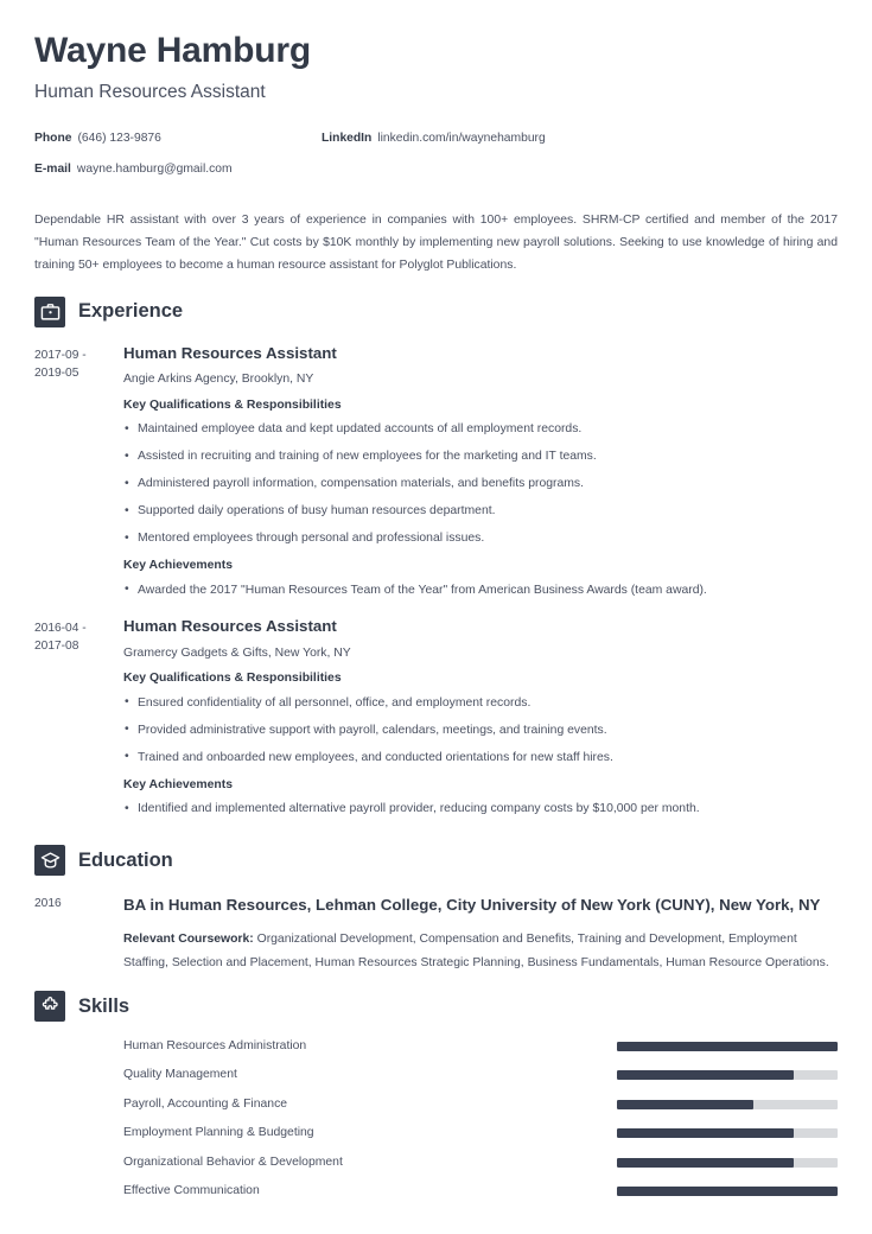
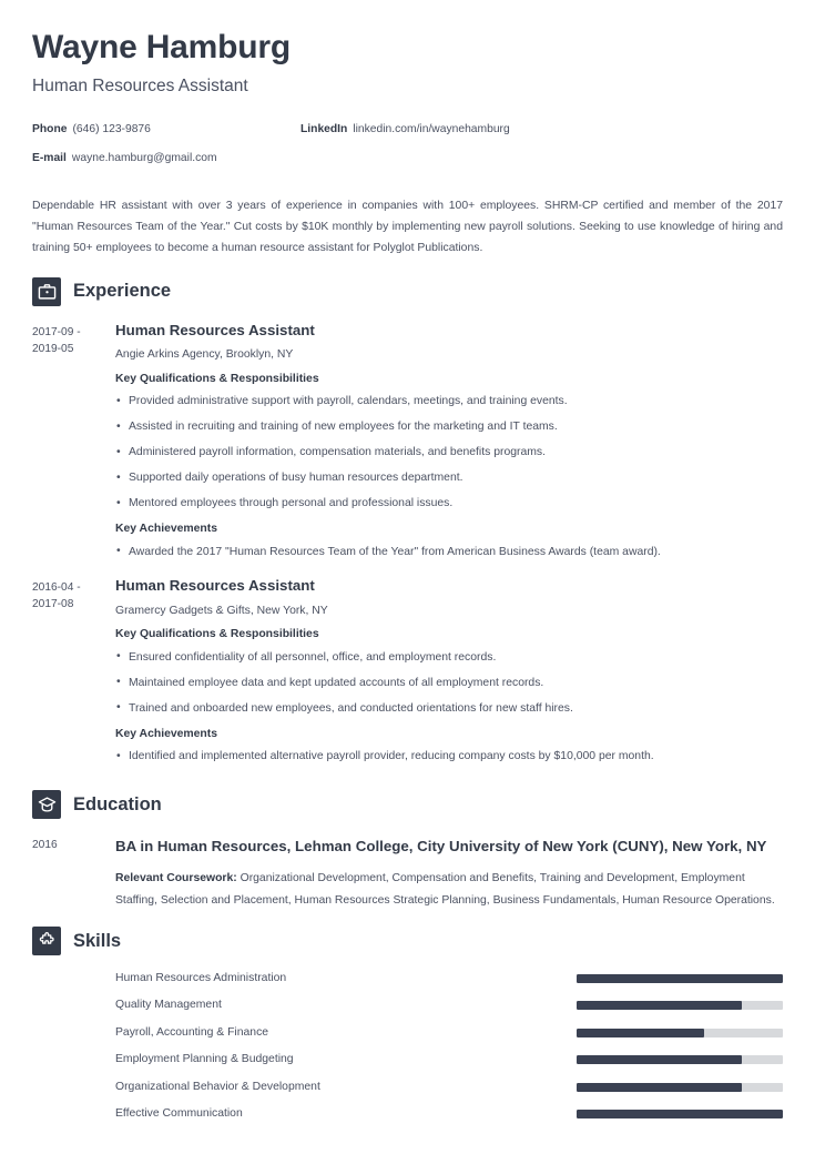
  Wayne Hamburg
  Human Resources Assistant
  Phone (646) 123-9876
  LinkedIn linkedin.com/in/waynehamburg
  E-mail wayne.hamburg@gmail.com
  Dependable HR assistant with over 3 years of experience in companies with 100+ employees. SHRM-CP certified and member of the 2017 "Human Resources Team of the Year." Cut costs by $10K monthly by implementing new payroll solutions. Seeking to use knowledge of hiring and training 50+ employees to become a human resource assistant for Polyglot Publications.
  Experience
  2017-09 -
  2019-05
  Human Resources Assistant
  Angie Arkins Agency, Brooklyn, NY
  Key Qualifications & Responsibilities
- Maintained employee data and kept updated accounts of all employment records.
+ Provided administrative support with payroll, calendars, meetings, and training events.
  Assisted in recruiting and training of new employees for the marketing and IT teams.
  Administered payroll information, compensation materials, and benefits programs.
  Supported daily operations of busy human resources department.
  Mentored employees through personal and professional issues.
  Key Achievements
  Awarded the 2017 "Human Resources Team of the Year" from American Business Awards (team award).
  2016-04 -
  2017-08
  Human Resources Assistant
  Gramercy Gadgets & Gifts, New York, NY
  Key Qualifications & Responsibilities
  Ensured confidentiality of all personnel, office, and employment records.
- Provided administrative support with payroll, calendars, meetings, and training events.
+ Maintained employee data and kept updated accounts of all employment records.
  Trained and onboarded new employees, and conducted orientations for new staff hires.
  Key Achievements
  Identified and implemented alternative payroll provider, reducing company costs by $10,000 per month.
  Education
  2016
  BA in Human Resources, Lehman College, City University of New York (CUNY), New York, NY
  Relevant Coursework: Organizational Development, Compensation and Benefits, Training and Development, Employment Staffing, Selection and Placement, Human Resources Strategic Planning, Business Fundamentals, Human Resource Operations.
  Skills
  Human Resources Administration
  Quality Management
  Payroll, Accounting & Finance
  Employment Planning & Budgeting
  Organizational Behavior & Development
  Effective Communication
